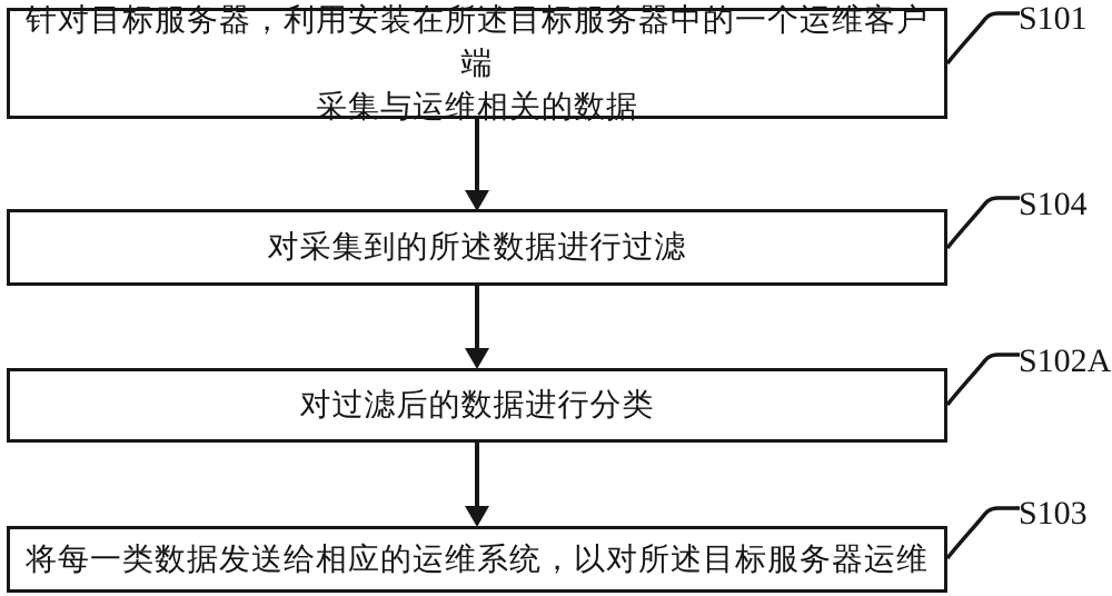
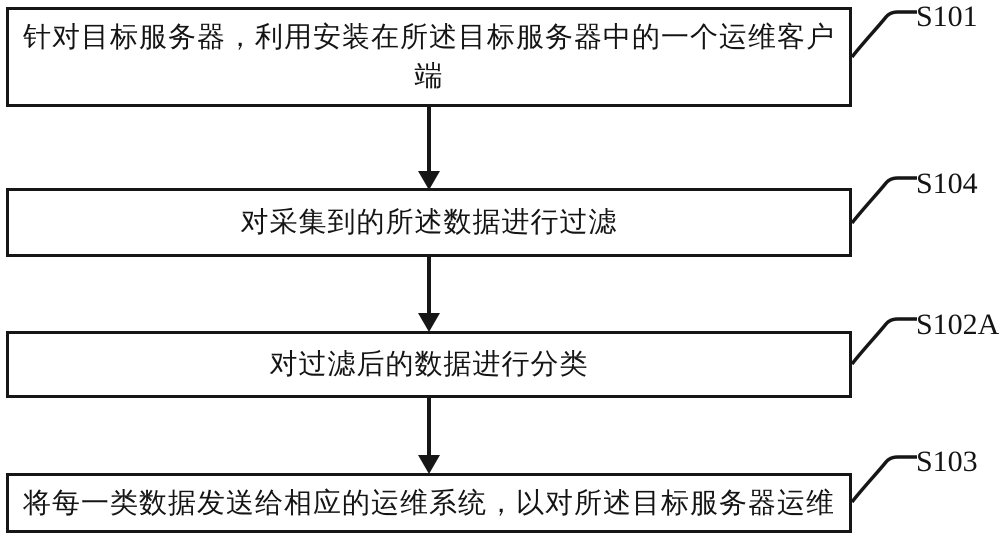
  针对目标服务器，利用安装在所述目标服务器中的一个运维客户端
- 采集与运维相关的数据
  对采集到的所述数据进行过滤
  对过滤后的数据进行分类
  将每一类数据发送给相应的运维系统，以对所述目标服务器运维
  S101
  S104
  S102A
  S103
